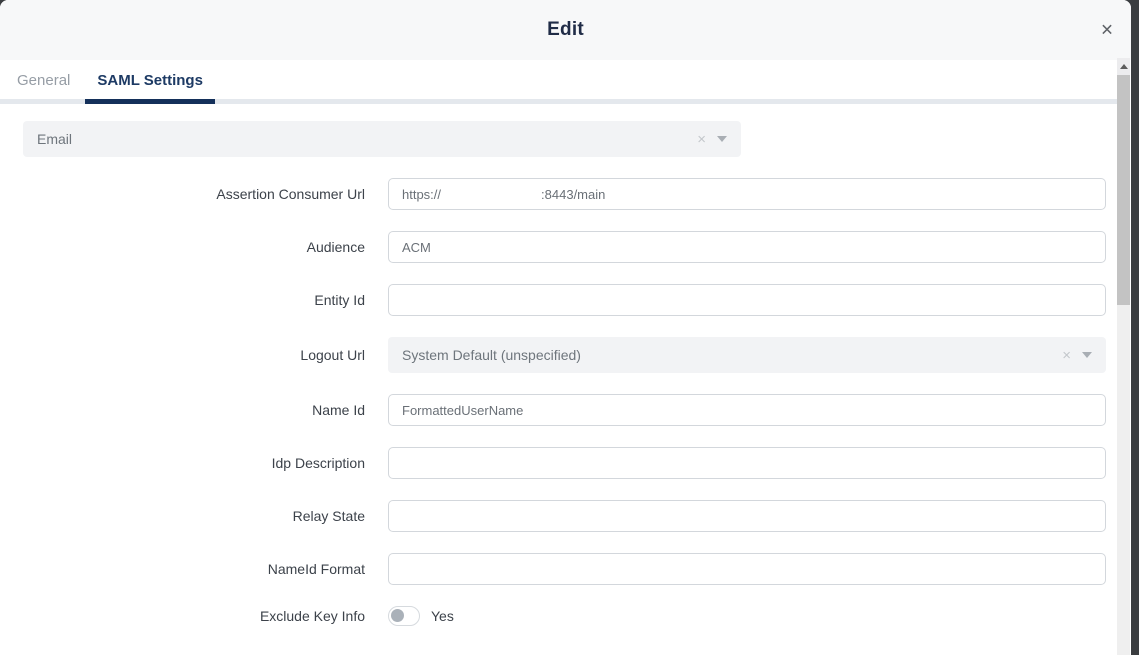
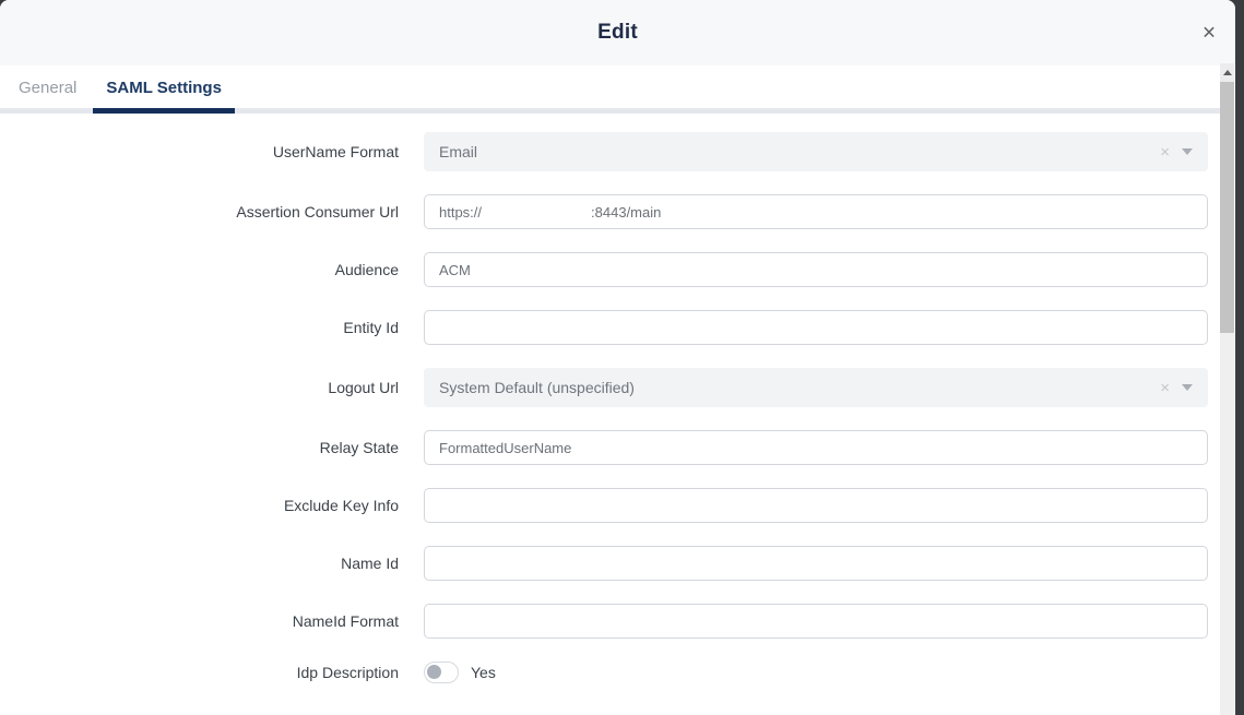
  Edit
  ×
  General
  SAML Settings
+ UserName Format
  Email
  ×
  Assertion Consumer Url
  https://
  :8443/main
  Audience
  ACM
  Entity Id
  Logout Url
  System Default (unspecified)
  ×
- Name Id
+ Relay State
  FormattedUserName
- Idp Description
+ Exclude Key Info
- Relay State
+ Name Id
  NameId Format
- Exclude Key Info
+ Idp Description
  Yes
